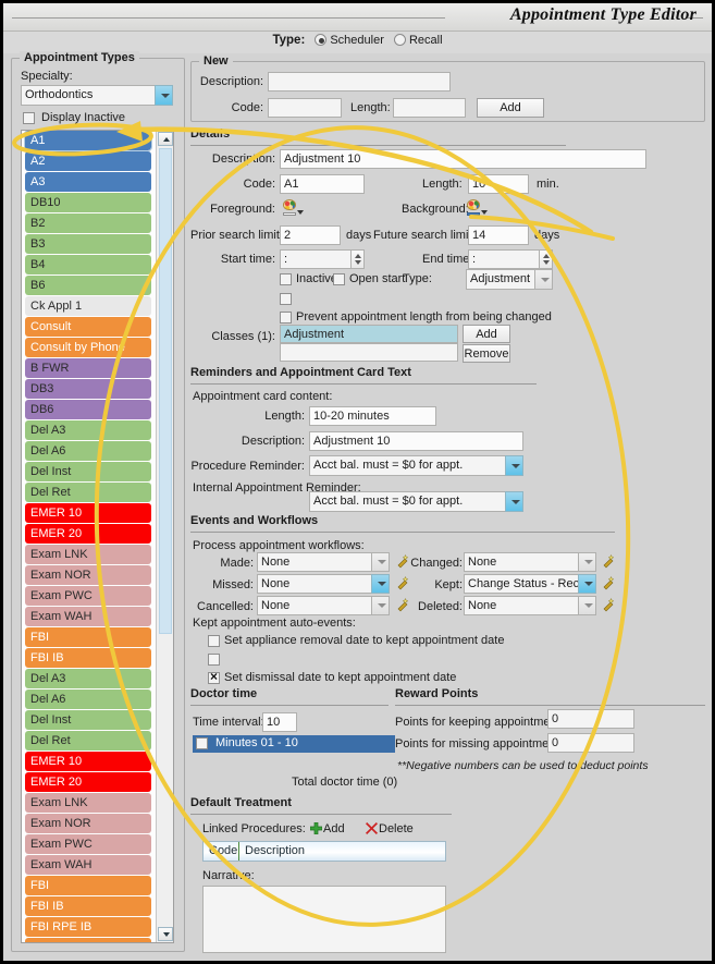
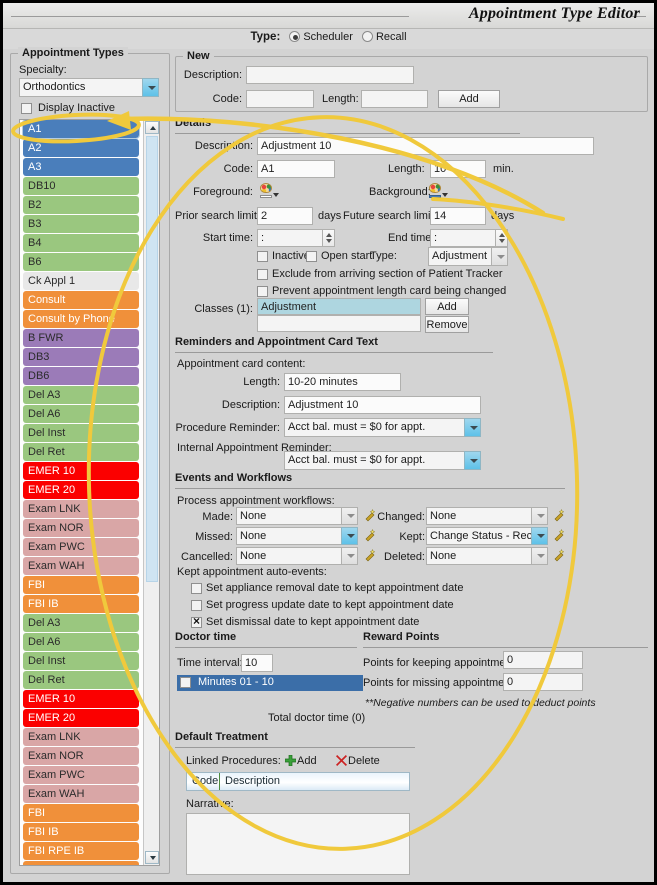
  Appointment Type Editor
  Type: Scheduler Recall
  Appointment Types
  Specialty:
  Orthodontics
  Display Inactive
  A1
  A2
  A3
  DB10
  B2
  B3
  B4
  B6
  Ck Appl 1
  Consult
  Consult by Phon
  B FWR
  DB3
  DB6
  Del A3
  Del A6
  Del Inst
  Del Ret
  EMER 10
  EMER 20
  Exam LNK
  Exam NOR
  Exam PWC
  Exam WAH
  FBI
  FBI IB
  Del A3
  Del A6
  Del Inst
  Del Ret
  EMER 10
  EMER 20
  Exam LNK
  Exam NOR
  Exam PWC
  Exam WAH
  FBI
  FBI IB
  FBI RPE IB
  New
  Description:
  Code:
  Length:
  Add
  Details
  Descriion:
  Adjustment 10
  Code:
  A1
  Length:
  10
  min.
  Foreground:
  Background:
  Prior search limit
  2
  days
  Future search lim
  14
  ays
  Start time:
  :
  End time
  :
  Inactiv
  Open start
  Type:
  Adjustment
+ Exclude from arriving section of Patient Tracker
- Prevent appointment length from being changed
+ Prevent appointment length card being changed
  Classes (1):
  Adjustment
  Add
  Remove
  Reminders and Appointment Card Text
  Appointment card content:
  Length:
  10-20 minutes
  Description:
  Adjustment 10
  Procedure Reminder:
  Acct bal. must = $0 for appt.
  Internal Appointment Reminder:
  Acct bal. must = $0 for appt.
  Events and Workflows
  Process appointment workflows:
  Made:
  None
  Changed:
  None
  Missed:
  None
  Kept:
  Change Status - Rec
  Cancelled:
  None
  Deleted:
  None
  Kept appointment auto-events:
  Set appliance removal date to kept appointment date
+ Set progress update date to kept appointment date
  Set dismissal date to kept appointment date
  Doctor time
  Time interval
  10
  Minutes 01 - 10
  Total doctor time (0)
  Reward Points
  Points for keeping appointm
  0
  Points for missing appointme
  0
  **Negative numbers can be used to deduct points
  Default Treatment
  Linked Procedures:
  Add
  Delete
  ode
  Description
  Narratie:
